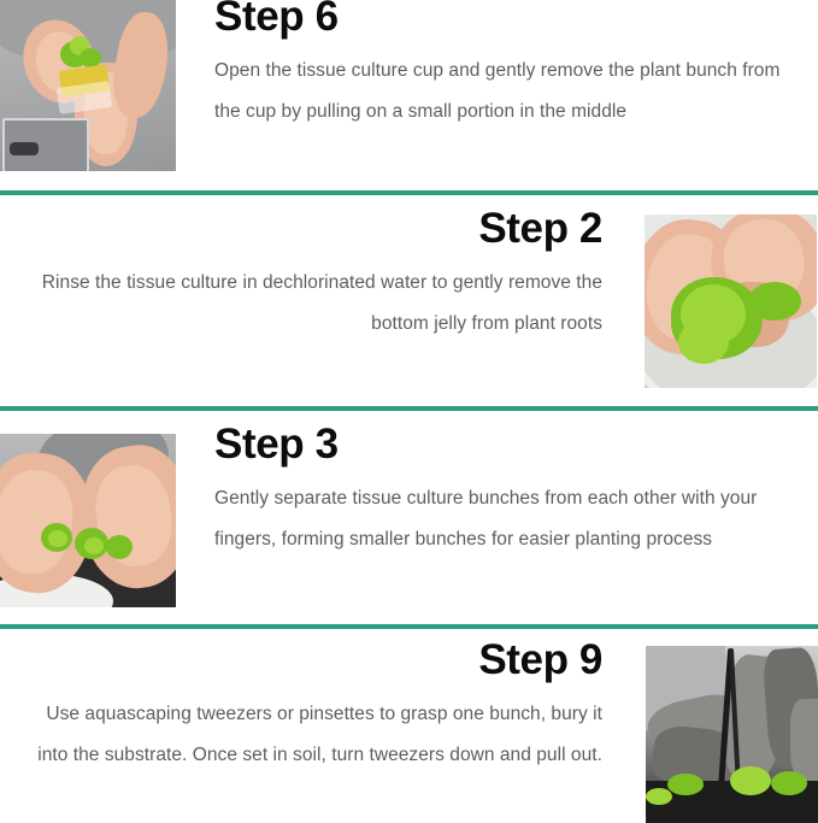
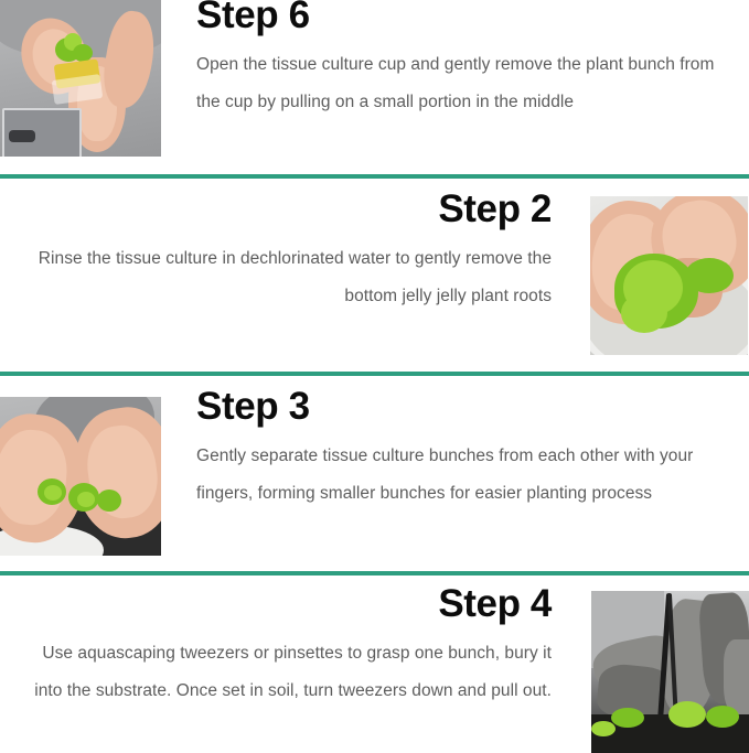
  Step 6
  Open the tissue culture cup and gently remove the plant bunch from the cup by pulling on a small portion in the middle
  Step 2
- Rinse the tissue culture in dechlorinated water to gently remove the bottom jelly from plant roots
+ Rinse the tissue culture in dechlorinated water to gently remove the bottom jelly jelly plant roots
  Step 3
  Gently separate tissue culture bunches from each other with your fingers, forming smaller bunches for easier planting process
- Step 9
+ Step 4
  Use aquascaping tweezers or pinsettes to grasp one bunch, bury it into the substrate. Once set in soil, turn tweezers down and pull out.
